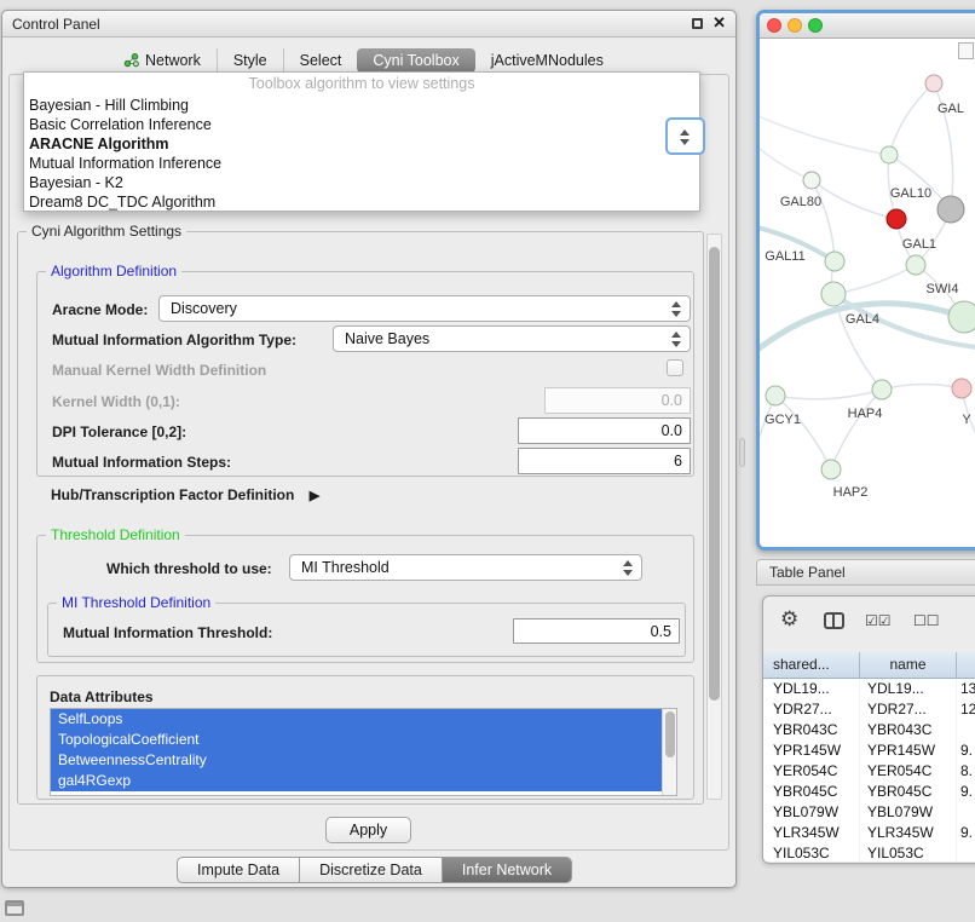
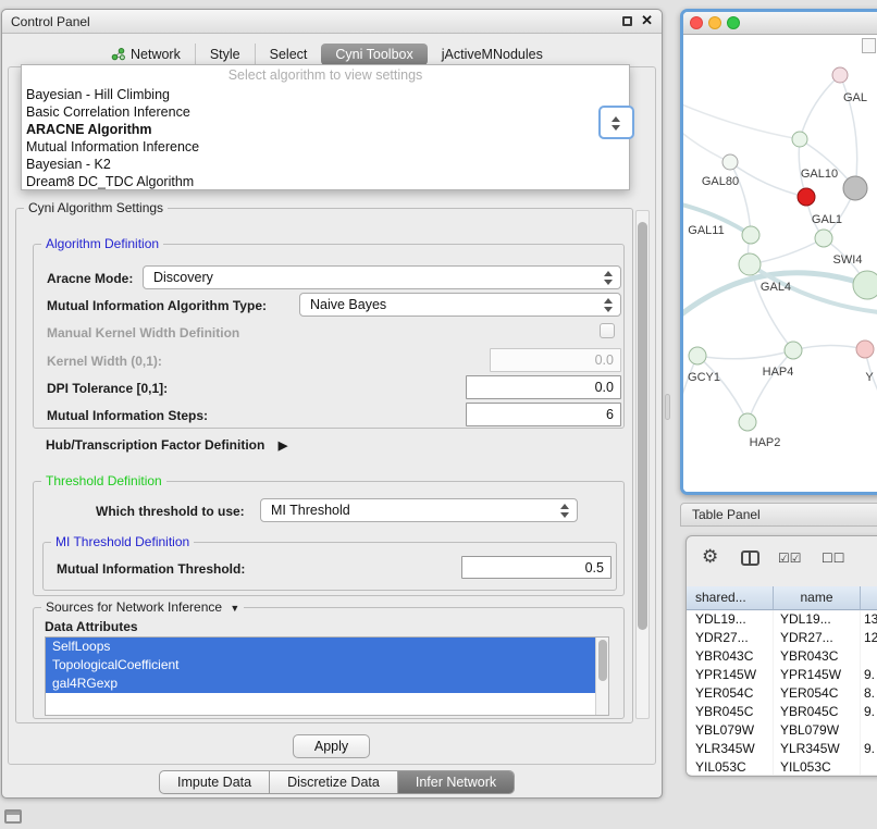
  Control Panel
  ✕
  Network
  Style
  Select
  Cyni Toolbox
  jActiveMNodules
  Cyni Algorithm Settings
  Algorithm Definition
  Aracne Mode:
  Discovery
  Mutual Information Algorithm Type:
  Naive Bayes
  Manual Kernel Width Definition
  Kernel Width (0,1):
  0.0
- DPI Tolerance [0,2]:
+ DPI Tolerance [0,1]:
  0.0
  Mutual Information Steps:
  6
  Hub/Transcription Factor Definition ▶
  Threshold Definition
  Which threshold to use:
  MI Threshold
  MI Threshold Definition
  Mutual Information Threshold:
  0.5
+ Sources for Network Inference ▼
  Data Attributes
  SelfLoops
  TopologicalCoefficient
- BetweennessCentrality
  gal4RGexp
  Apply
  Impute Data
  Discretize Data
  Infer Network
- Toolbox algorithm to view settings
+ Select algorithm to view settings
  Bayesian - Hill Climbing
  Basic Correlation Inference
  ARACNE Algorithm
  Mutual Information Inference
  Bayesian - K2
  Dream8 DC_TDC Algorithm
  GAL
  GAL80
  GAL10
  GAL11
  GAL1
  SWI4
  GAL4
  GCY1
  HAP4
  Y
  HAP2
  Table Panel
  ⚙
  ☑☑
  ☐☐
  shared...
  name
  YDL19...
  YDL19...
  13
  YDR27...
  YDR27...
  12
  YBR043C
  YBR043C
  YPR145W
  YPR145W
  9.
  YER054C
  YER054C
  8.
  YBR045C
  YBR045C
  9.
  YBL079W
  YBL079W
  YLR345W
  YLR345W
  9.
  YIL053C
  YIL053C
